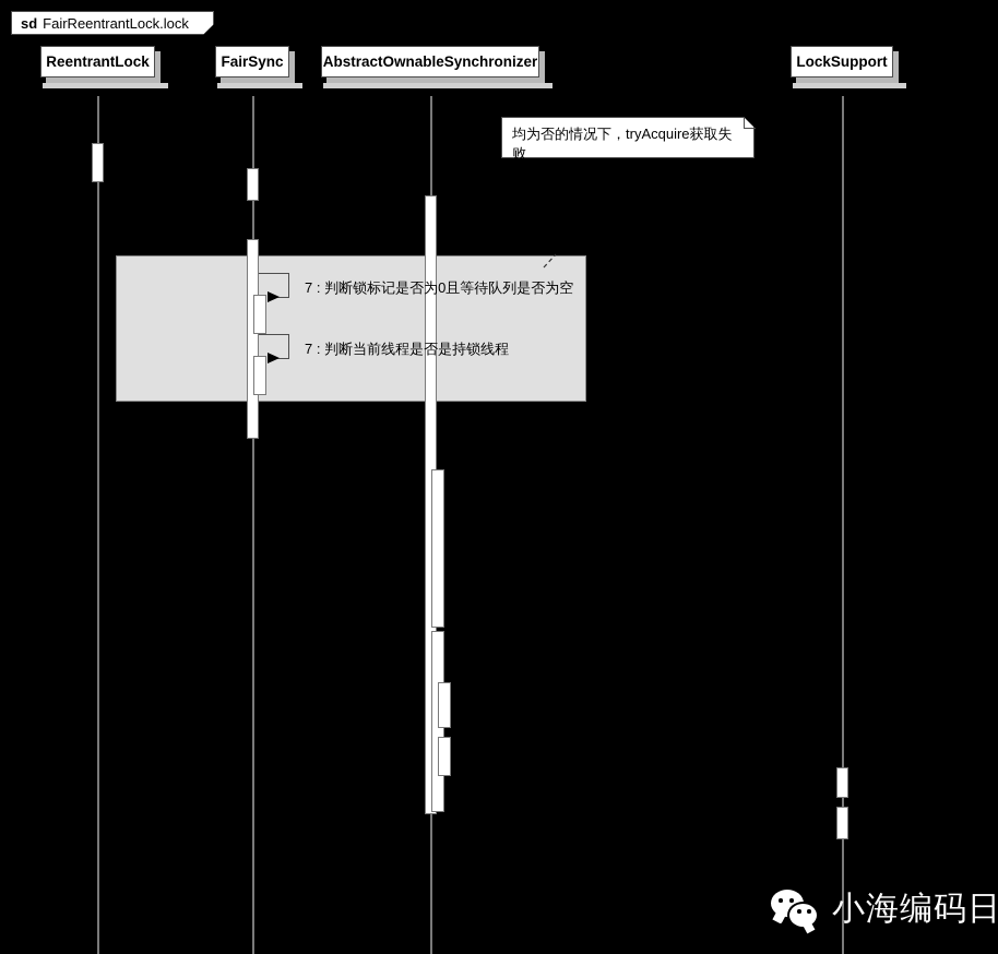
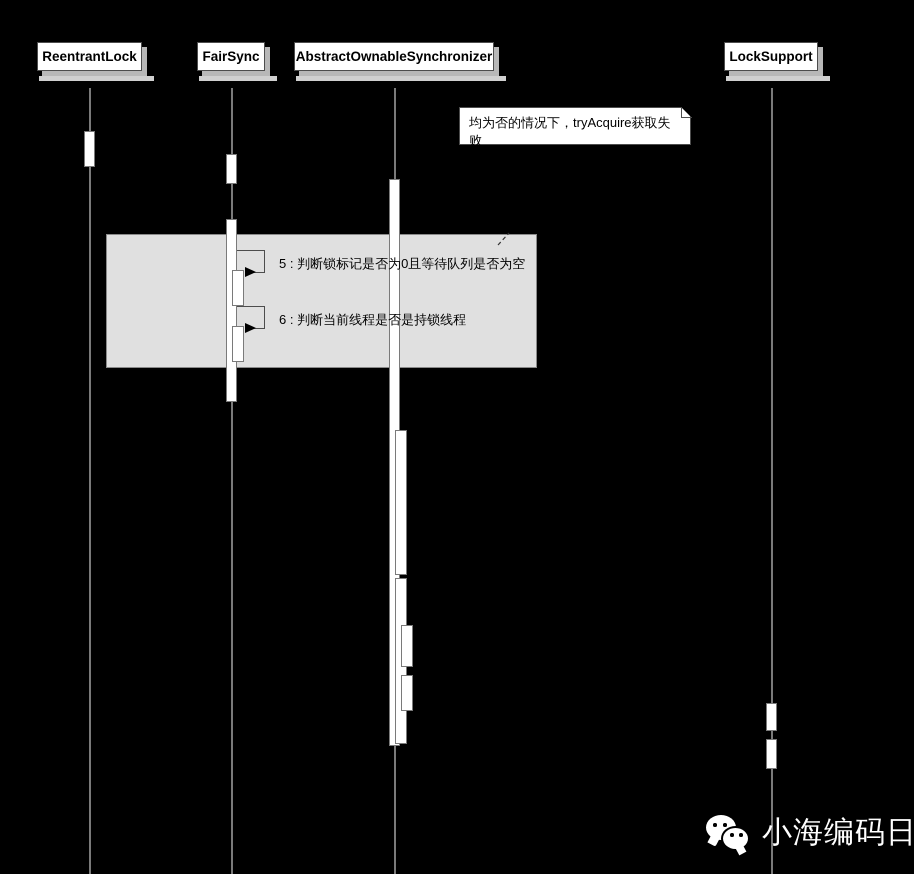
- sd FairReentrantLock.lock
  ReentrantLock
  FairSync
  AbstractOwnableSynchronizer
  LockSupport
- 7 : 判断锁标记是否为0且等待队列是否为空
+ 5 : 判断锁标记是否为0且等待队列是否为空
- 7 : 判断当前线程是否是持锁线程
+ 6 : 判断当前线程是否是持锁线程
  均为否的情况下，tryAcquire获取失败
  小海编码日
